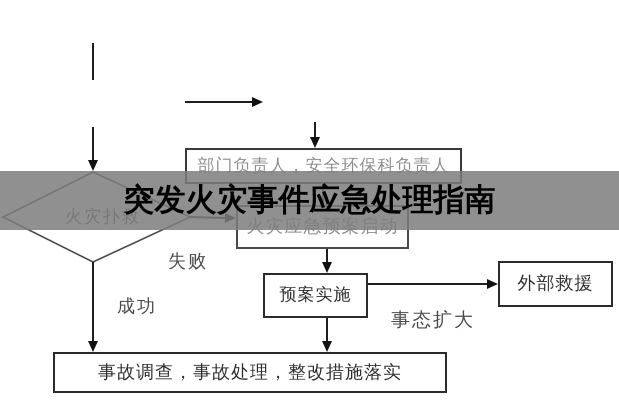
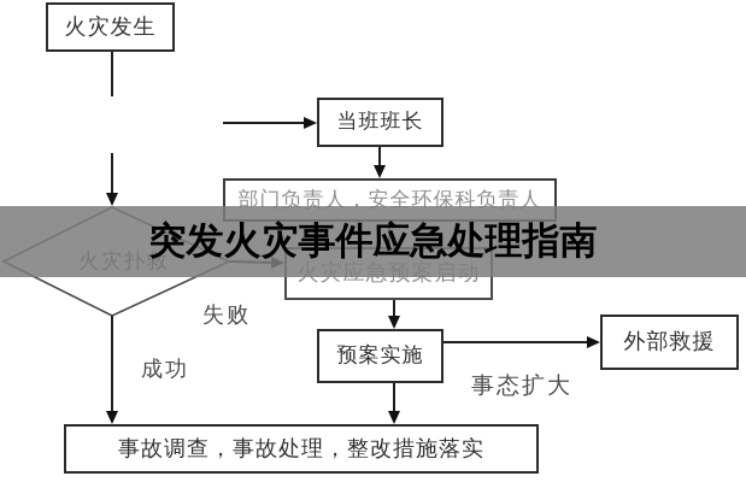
+ 火灾发生
+ 当班班长
  部门负责人，安全环保科负责人
  火灾应急预案启动
  火灾扑救
  预案实施
  外部救援
  事故调查，事故处理，整改措施落实
  失败
  成功
  事态扩大
  突发火灾事件应急处理指南
